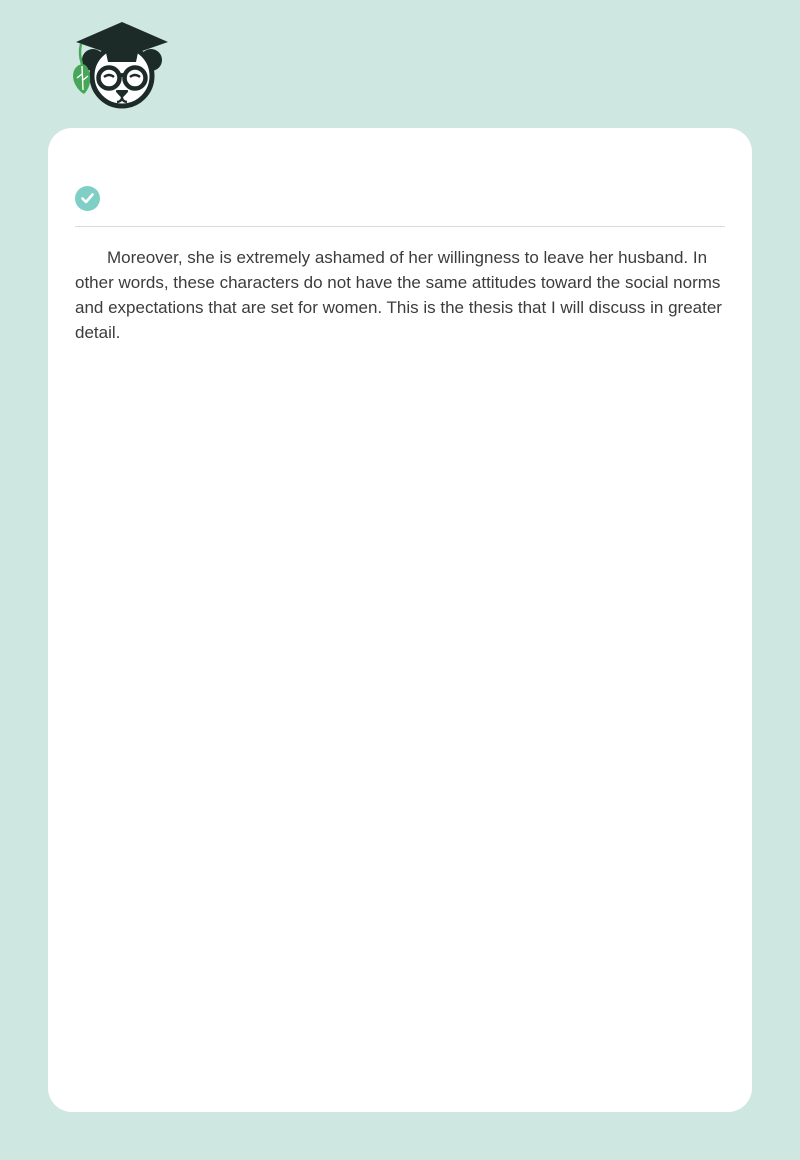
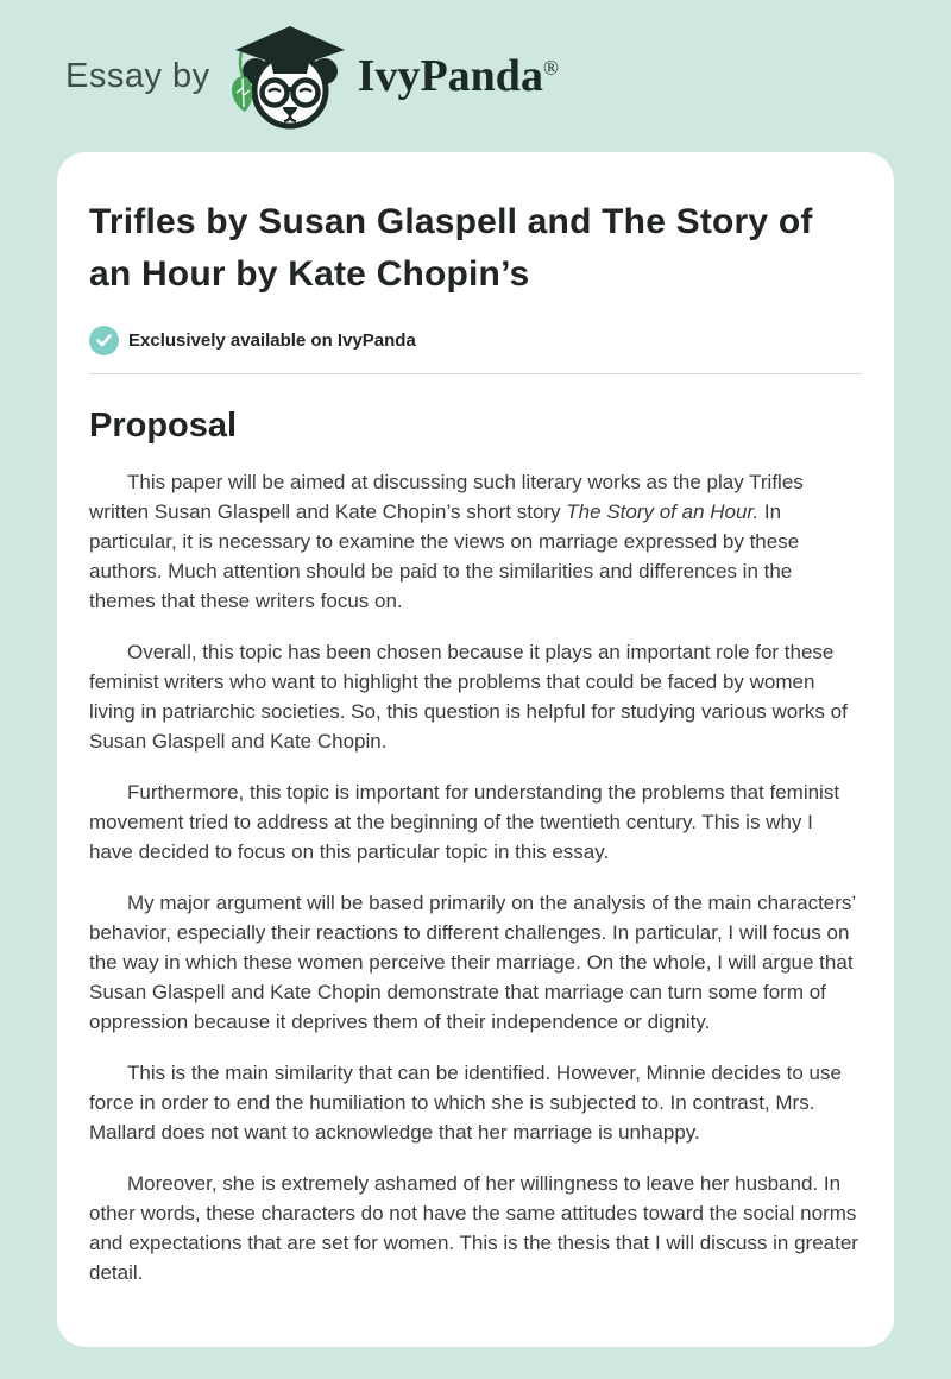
+ Essay by
+ IvyPanda®
+ Trifles by Susan Glaspell and The Story of an Hour by Kate Chopin’s
+ Exclusively available on IvyPanda
+ Proposal
+ This paper will be aimed at discussing such literary works as the play Trifles written Susan Glaspell and Kate Chopin’s short story The Story of an Hour. In particular, it is necessary to examine the views on marriage expressed by these authors. Much attention should be paid to the similarities and differences in the themes that these writers focus on.
+ Overall, this topic has been chosen because it plays an important role for these feminist writers who want to highlight the problems that could be faced by women living in patriarchic societies. So, this question is helpful for studying various works of Susan Glaspell and Kate Chopin.
+ Furthermore, this topic is important for understanding the problems that feminist movement tried to address at the beginning of the twentieth century. This is why I have decided to focus on this particular topic in this essay.
+ My major argument will be based primarily on the analysis of the main characters’ behavior, especially their reactions to different challenges. In particular, I will focus on the way in which these women perceive their marriage. On the whole, I will argue that Susan Glaspell and Kate Chopin demonstrate that marriage can turn some form of oppression because it deprives them of their independence or dignity.
+ This is the main similarity that can be identified. However, Minnie decides to use force in order to end the humiliation to which she is subjected to. In contrast, Mrs. Mallard does not want to acknowledge that her marriage is unhappy.
  Moreover, she is extremely ashamed of her willingness to leave her husband. In other words, these characters do not have the same attitudes toward the social norms and expectations that are set for women. This is the thesis that I will discuss in greater detail.
